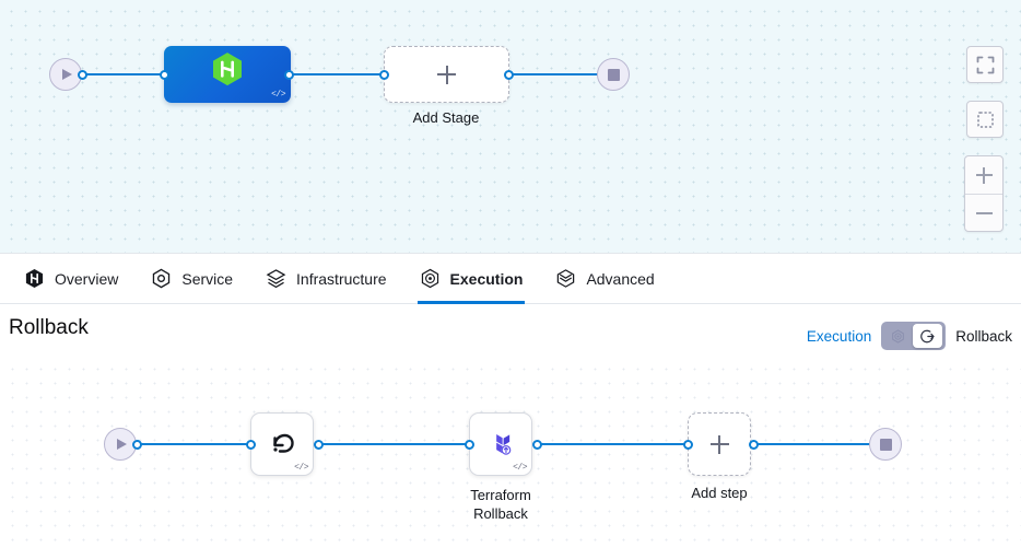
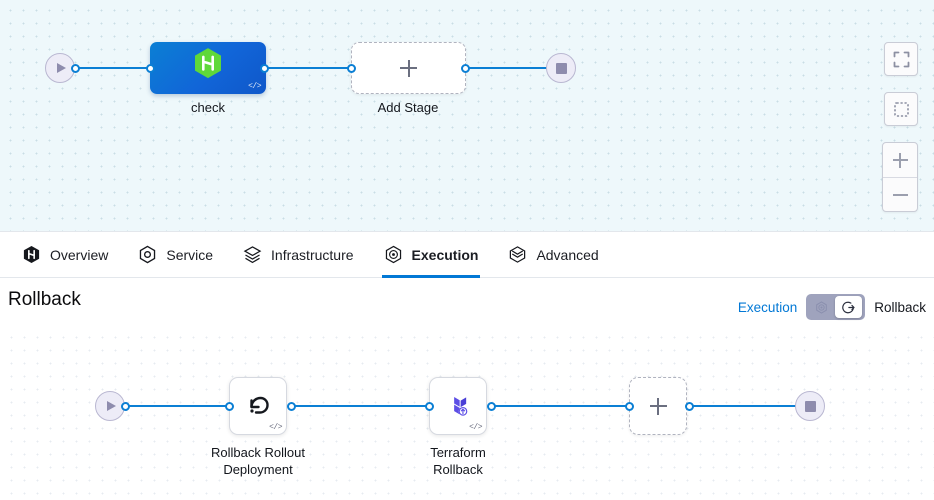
  </>
+ check
  Add Stage
  Overview
  Service
  Infrastructure
  Execution
  Advanced
  Rollback
  Execution
  Rollback
  </>
+ Rollback Rollout
+ Deployment
  </>
  Terraform
  Rollback
- Add step
